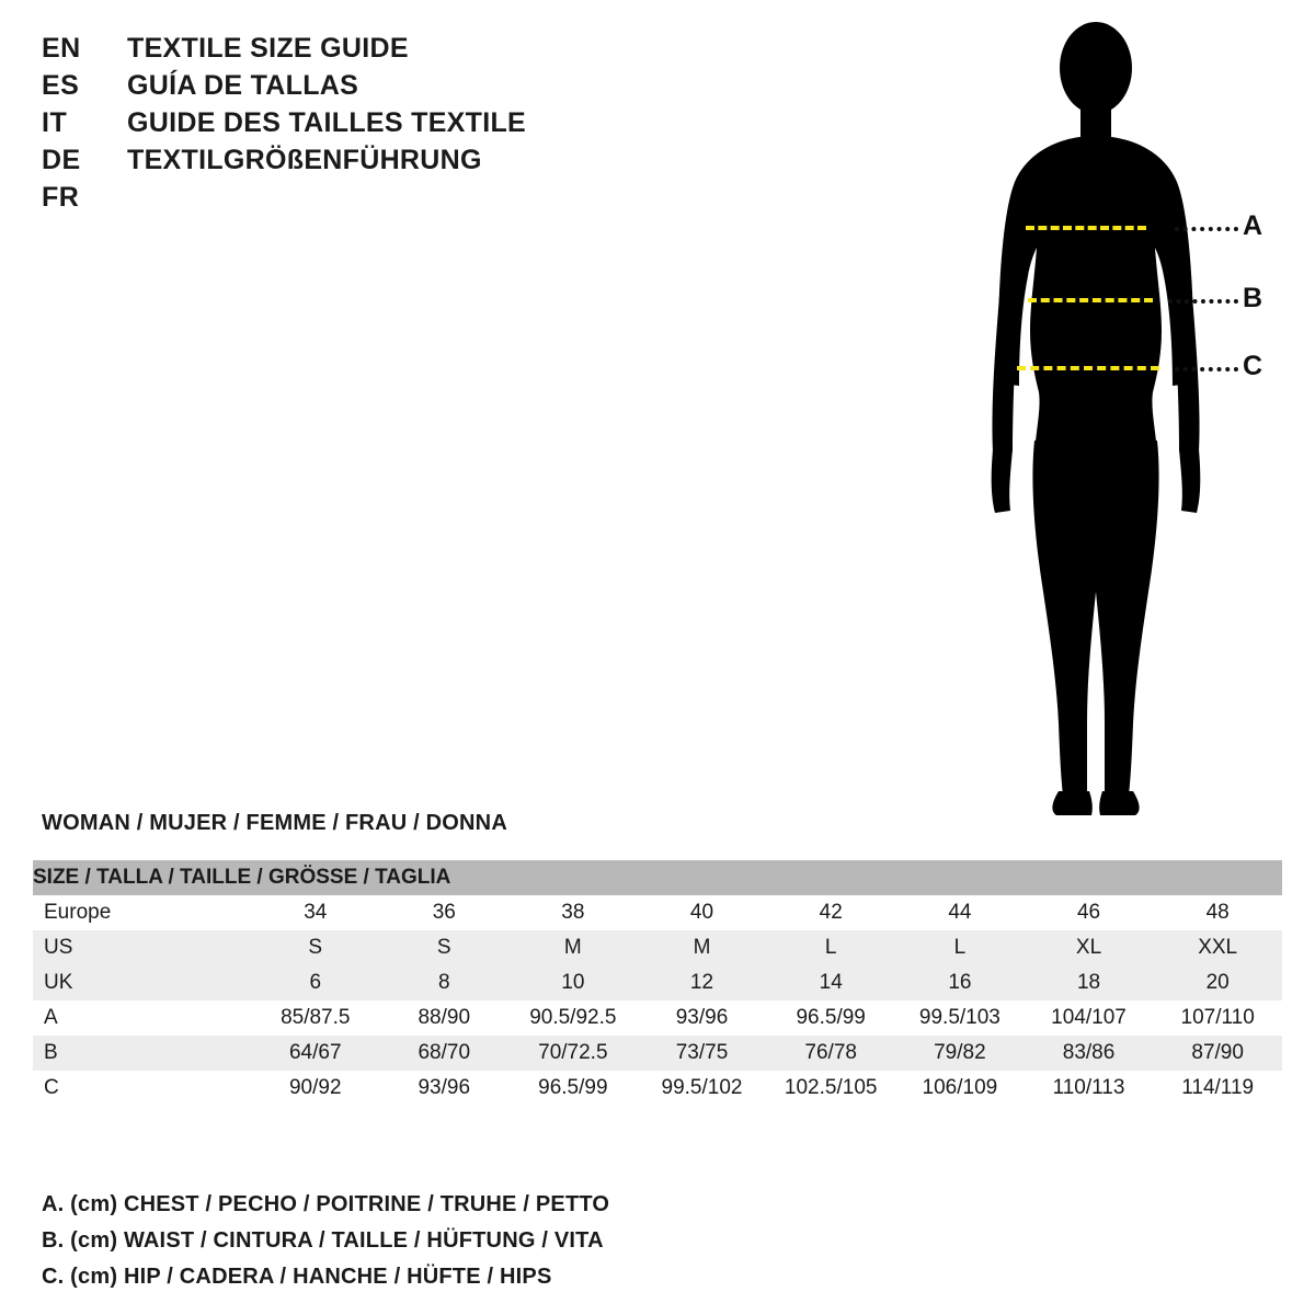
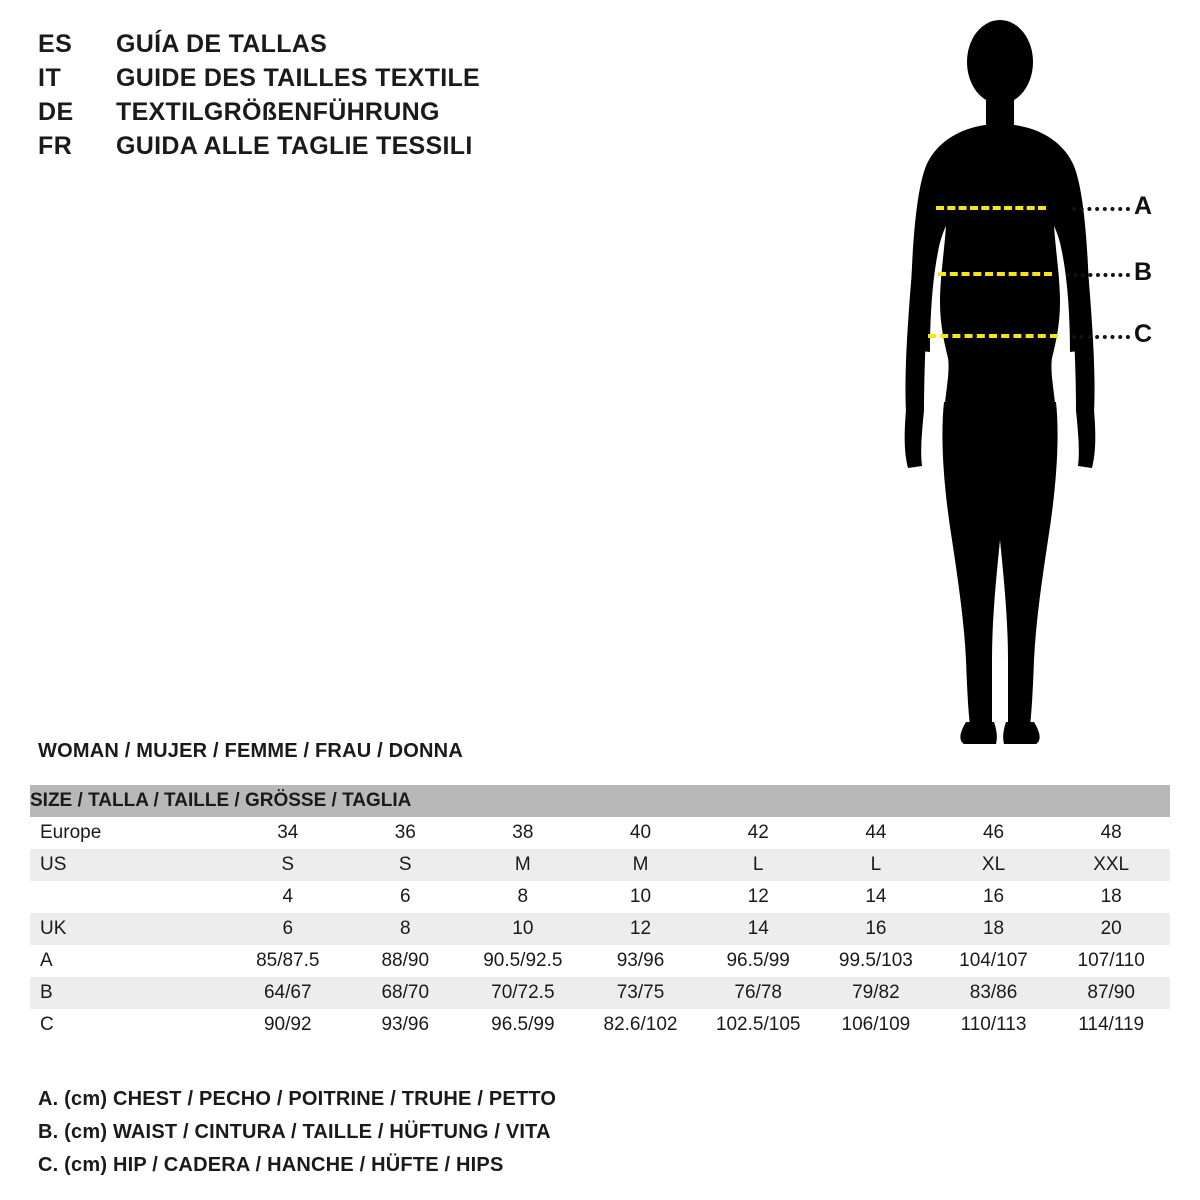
- EN
- TEXTILE SIZE GUIDE
  ES
  GUÍA DE TALLAS
  IT
  GUIDE DES TAILLES TEXTILE
  DE
  TEXTILGRÖßENFÜHRUNG
  FR
+ GUIDA ALLE TAGLIE TESSILI
  A
  B
  C
  WOMAN / MUJER / FEMME / FRAU / DONNA
  SIZE / TALLA / TAILLE / GRÖSSE / TAGLIA
  Europe	34	36	38	40	42	44	46	48
  US	S	S	M	M	L	L	XL	XXL
+ 	4	6	8	10	12	14	16	18
  UK	6	8	10	12	14	16	18	20
  A	85/87.5	88/90	90.5/92.5	93/96	96.5/99	99.5/103	104/107	107/110
  B	64/67	68/70	70/72.5	73/75	76/78	79/82	83/86	87/90
- C	90/92	93/96	96.5/99	99.5/102	102.5/105	106/109	110/113	114/119
+ C	90/92	93/96	96.5/99	82.6/102	102.5/105	106/109	110/113	114/119
  A. (cm) CHEST / PECHO / POITRINE / TRUHE / PETTO
  B. (cm) WAIST / CINTURA / TAILLE / HÜFTUNG / VITA
  C. (cm) HIP / CADERA / HANCHE / HÜFTE / HIPS
